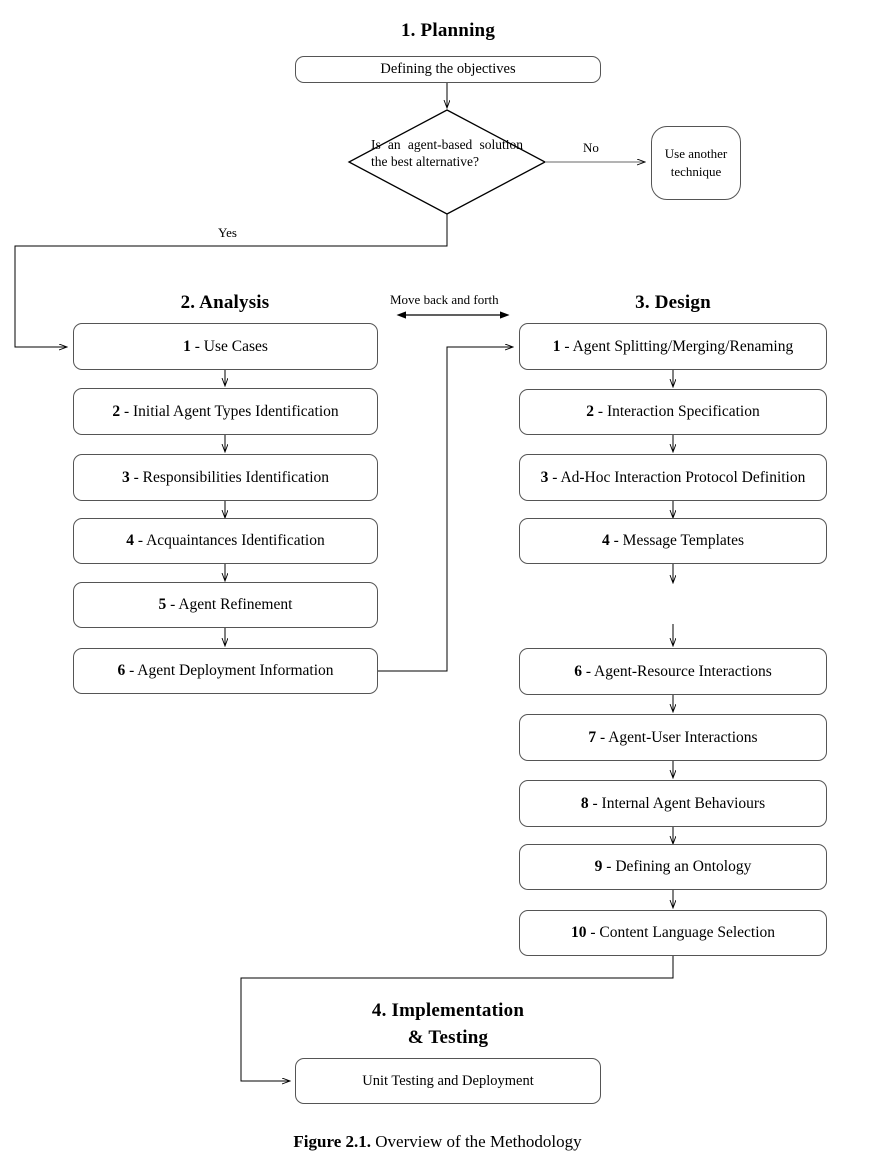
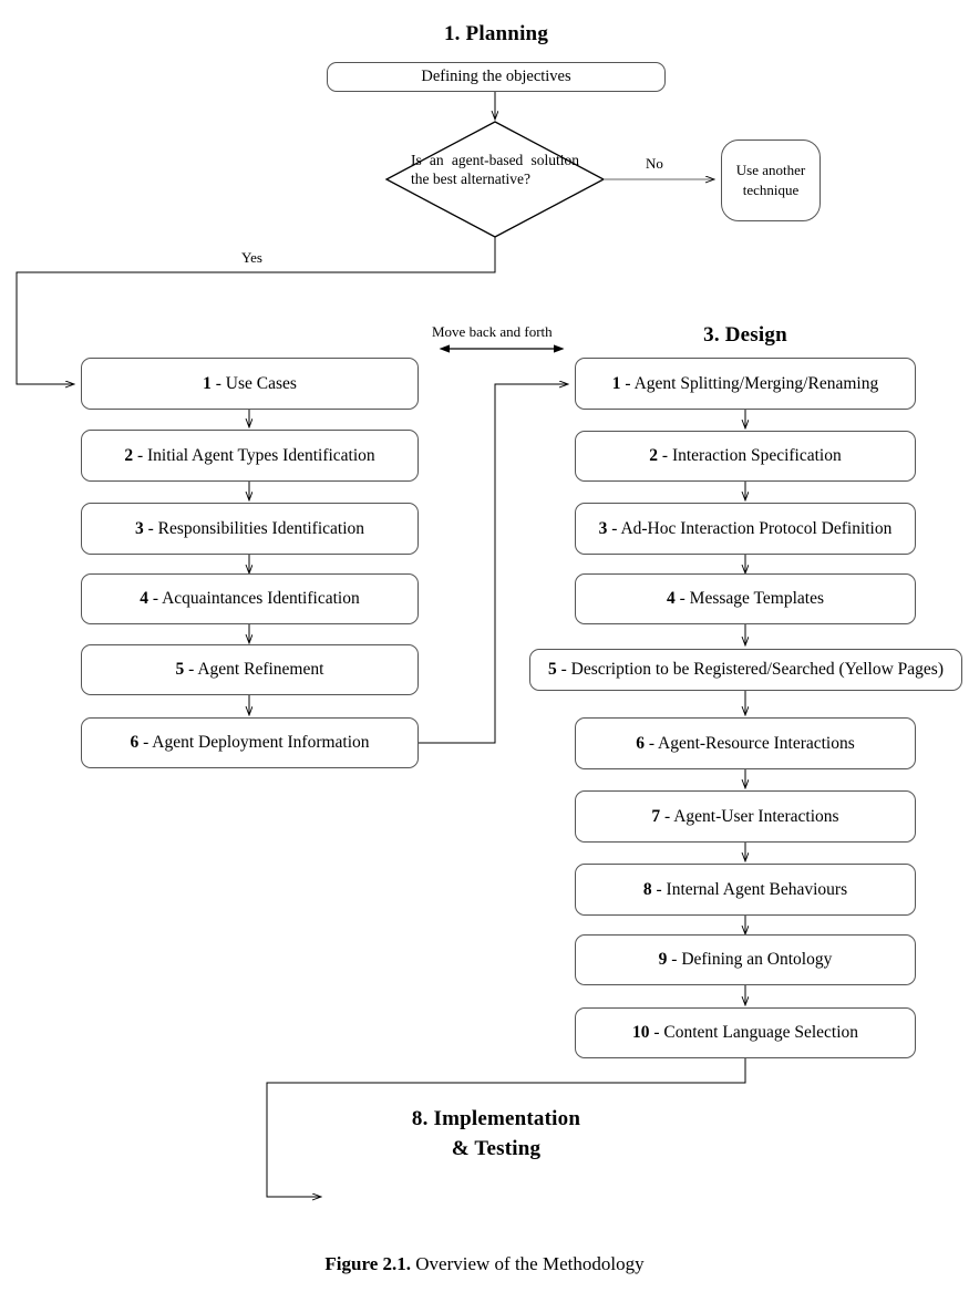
  1. Planning
- 2. Analysis
  3. Design
- 4. Implementation
+ 8. Implementation
  & Testing
  Defining the objectives
  Is an agent-based solution the best alternative?
  No
  Yes
  Use another
  technique
  1 - Use Cases
  2 - Initial Agent Types Identification
  3 - Responsibilities Identification
  4 - Acquaintances Identification
  5 - Agent Refinement
  6 - Agent Deployment Information
  Move back and forth
  1 - Agent Splitting/Merging/Renaming
  2 - Interaction Specification
  3 - Ad-Hoc Interaction Protocol Definition
  4 - Message Templates
+ 5 - Description to be Registered/Searched (Yellow Pages)
  6 - Agent-Resource Interactions
  7 - Agent-User Interactions
  8 - Internal Agent Behaviours
  9 - Defining an Ontology
  10 - Content Language Selection
- Unit Testing and Deployment
  Figure 2.1. Overview of the Methodology
